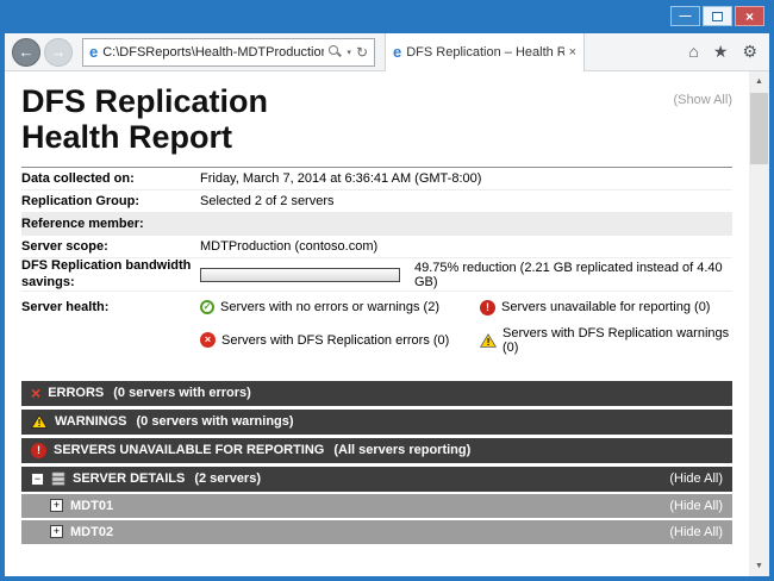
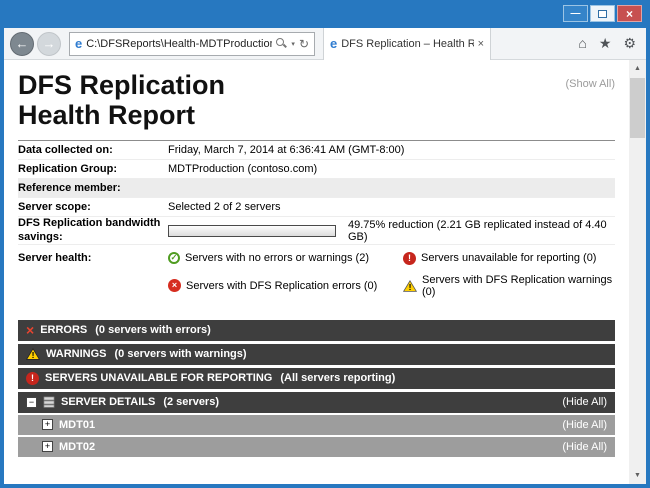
  —
  ×
  ←
  →
  e
  C:\DFSReports\Health-MDTProductio
  ↻
  e
  DFS Replication – Health R
  ×
  ⌂
  ★
  ⚙
  DFS Replication
  Health Report
  (Show All)
  Data collected on:
  Friday, March 7, 2014 at 6:36:41 AM (GMT-8:00)
  Replication Group:
- Selected 2 of 2 servers
+ MDTProduction (contoso.com)
  Reference member:
  Server scope:
- MDTProduction (contoso.com)
+ Selected 2 of 2 servers
  DFS Replication bandwidth savings:
  49.75% reduction (2.21 GB replicated instead of 4.40 GB)
  Server health:
  ✓
  Servers with no errors or warnings (2)
  !
  Servers unavailable for reporting (0)
  ×
  Servers with DFS Replication errors (0)
  !
  Servers with DFS Replication warnings (0)
  ×
  ERRORS
  (0 servers with errors)
  !
  WARNINGS
  (0 servers with warnings)
  !
  SERVERS UNAVAILABLE FOR REPORTING
  (All servers reporting)
  −
  SERVER DETAILS
  (2 servers)
  (Hide All)
  +
  MDT01
  (Hide All)
  +
  MDT02
  (Hide All)
